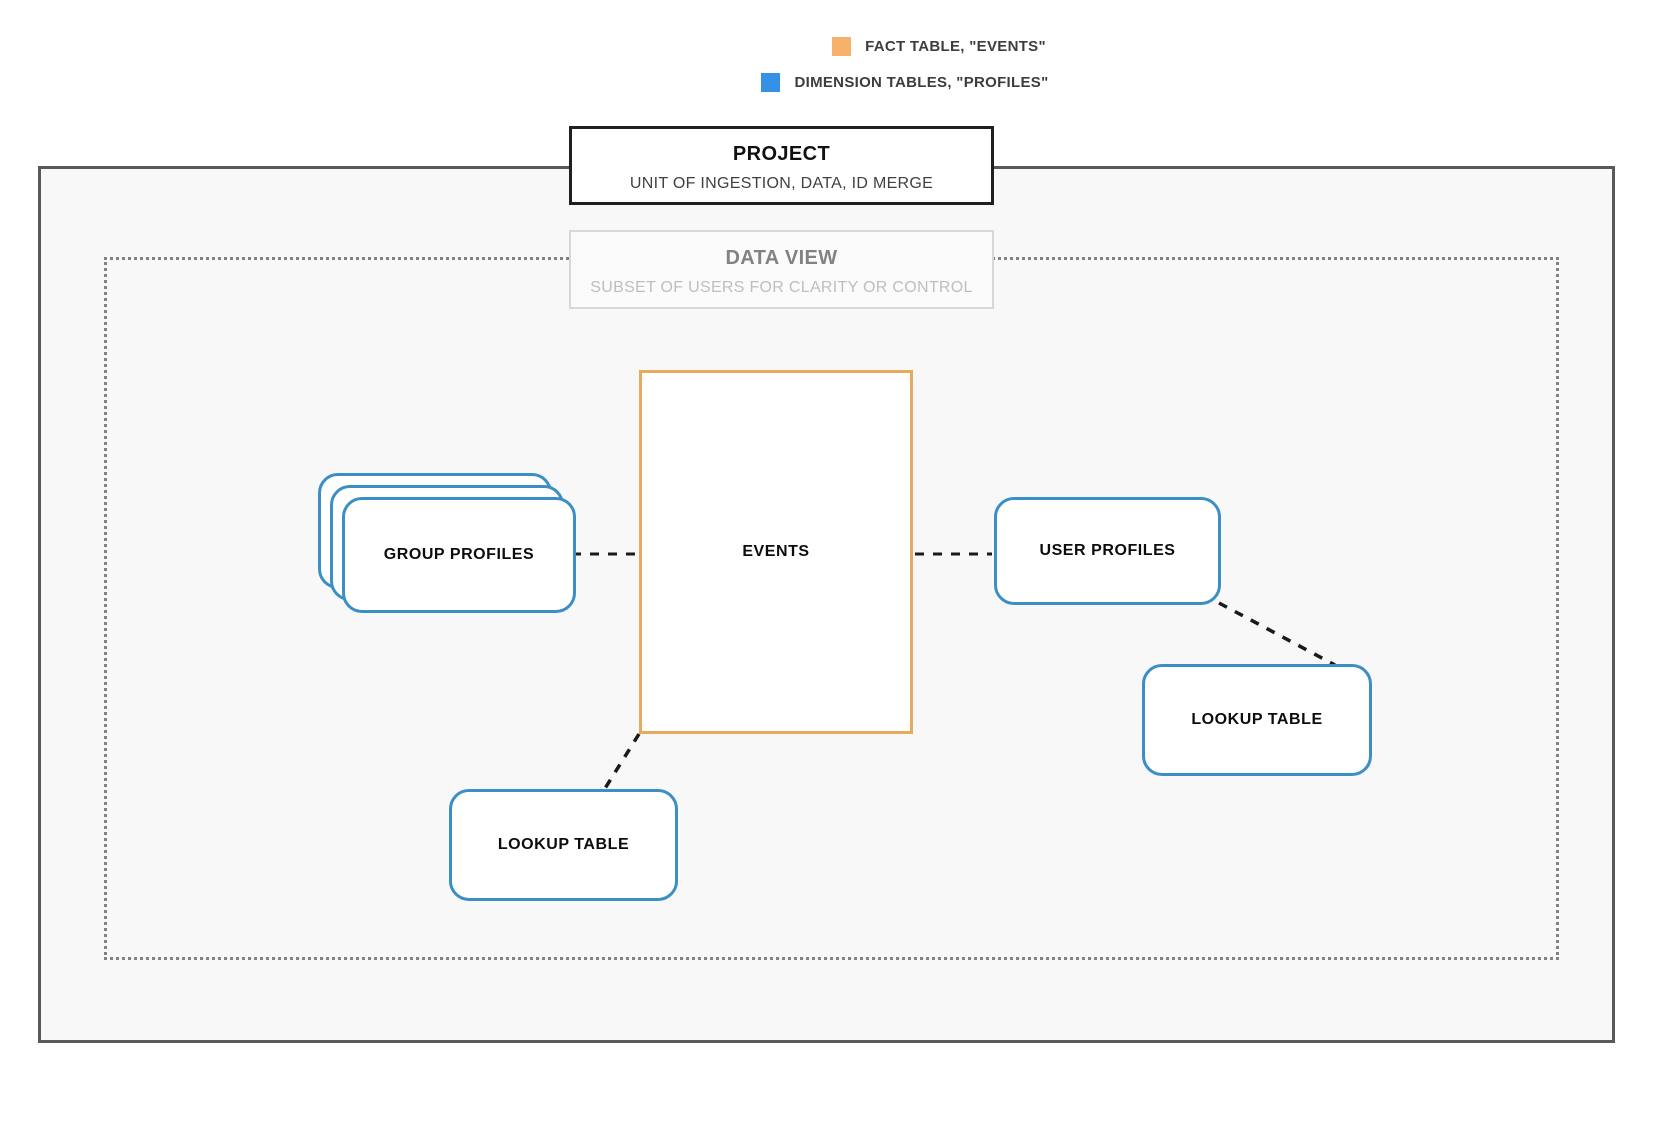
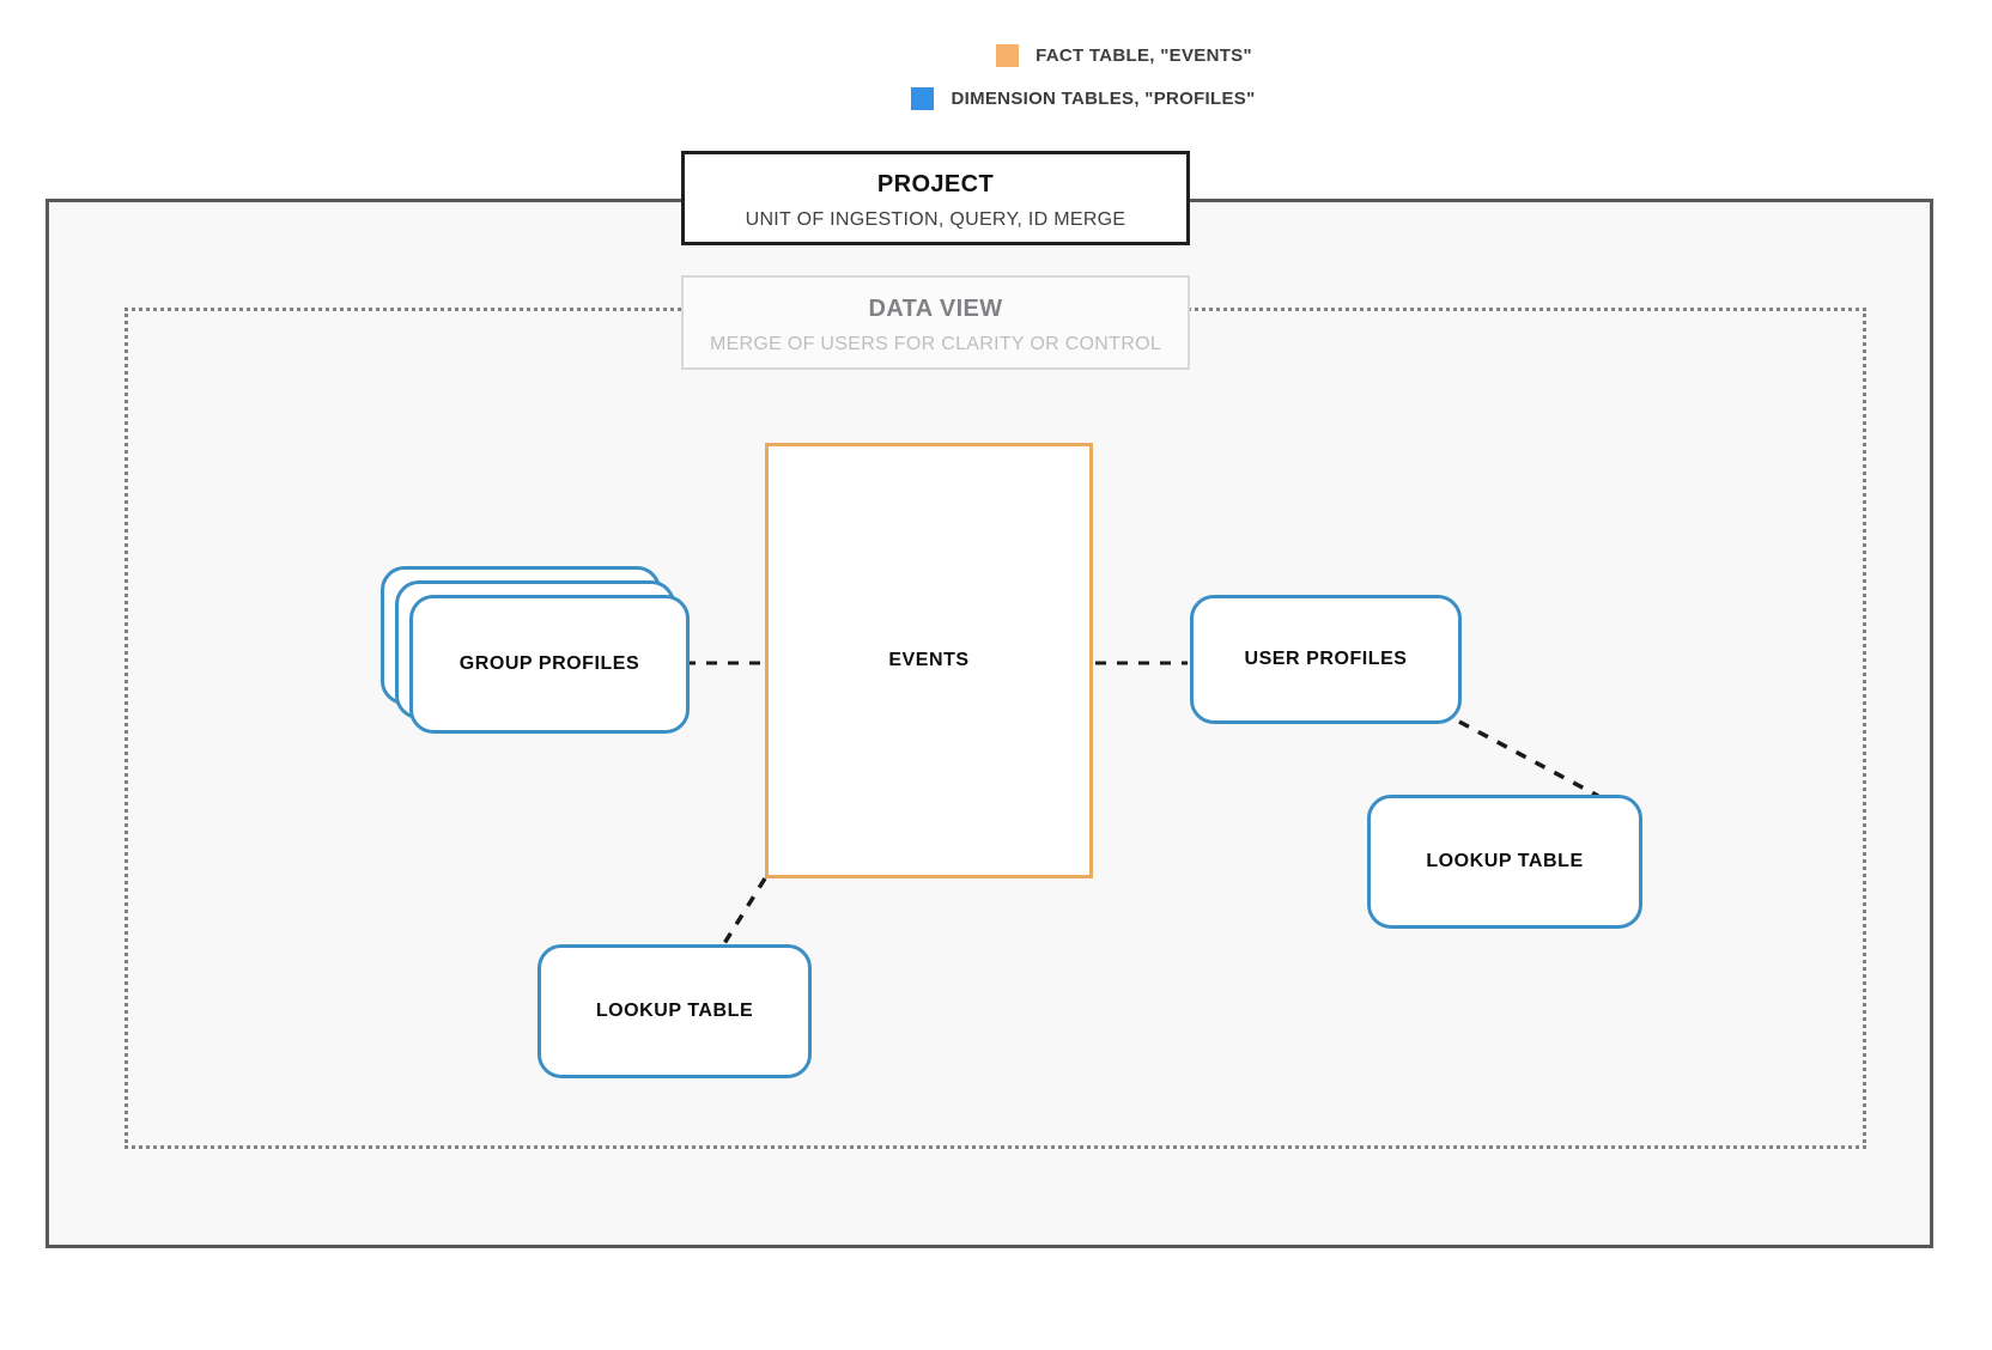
  FACT TABLE, "EVENTS"
  DIMENSION TABLES, "PROFILES"
  PROJECT
- UNIT OF INGESTION, DATA, ID MERGE
+ UNIT OF INGESTION, QUERY, ID MERGE
  DATA VIEW
- SUBSET OF USERS FOR CLARITY OR CONTROL
+ MERGE OF USERS FOR CLARITY OR CONTROL
  EVENTS
  GROUP PROFILES
  USER PROFILES
  LOOKUP TABLE
  LOOKUP TABLE
